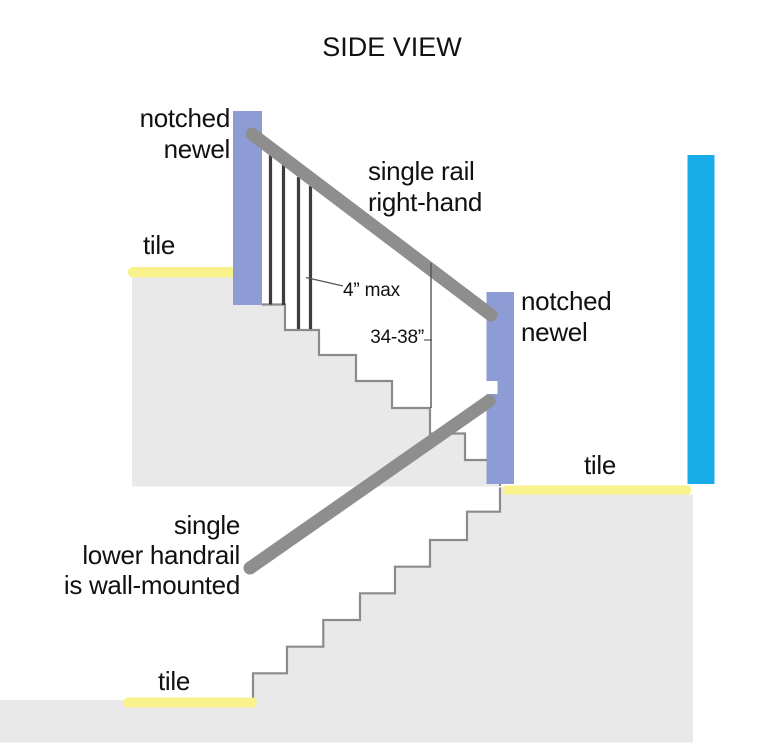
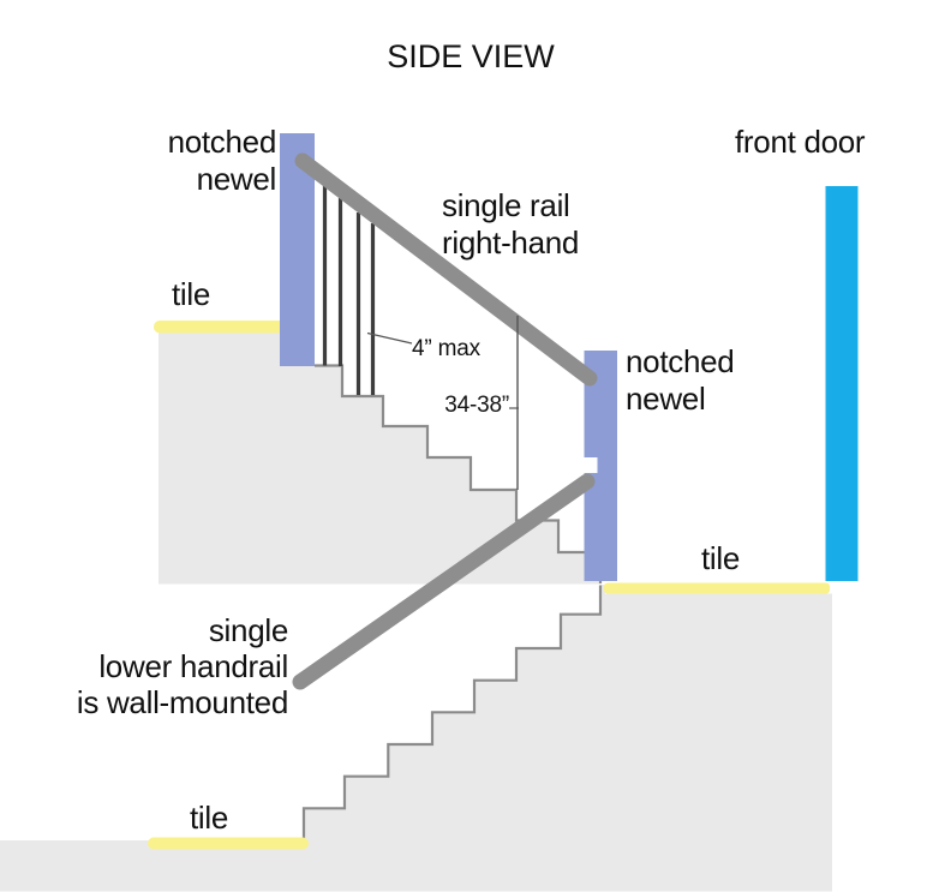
  SIDE VIEW
  notched
  newel
+ front door
  single rail
  right-hand
  notched
  newel
  tile
  tile
  tile
  single
  lower handrail
  is wall-mounted
  4” max
  34-38”
